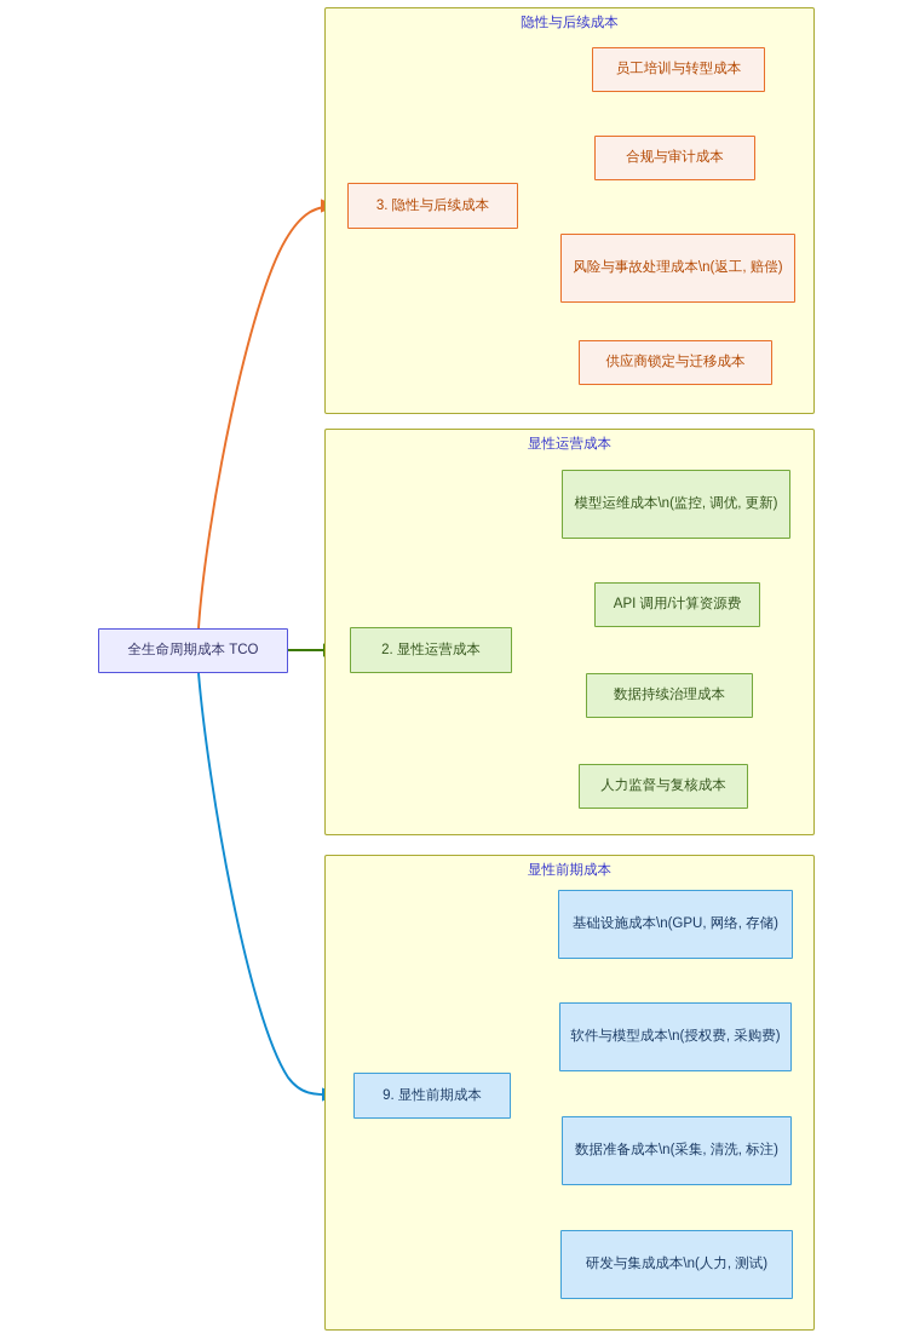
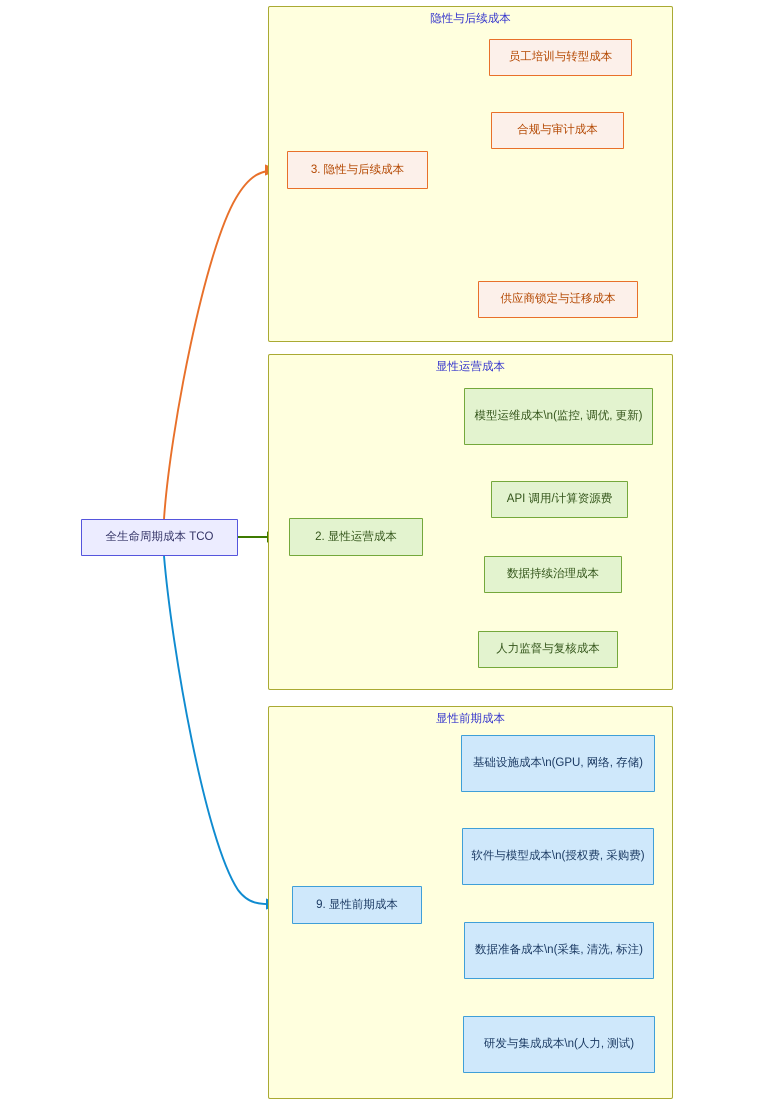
  全生命周期成本 TCO
  隐性与后续成本
  3. 隐性与后续成本
  员工培训与转型成本
  合规与审计成本
- 风险与事故处理成本\n(返工, 赔偿)
  供应商锁定与迁移成本
  显性运营成本
  2. 显性运营成本
  模型运维成本\n(监控, 调优, 更新)
  API 调用/计算资源费
  数据持续治理成本
  人力监督与复核成本
  显性前期成本
  9. 显性前期成本
  基础设施成本\n(GPU, 网络, 存储)
  软件与模型成本\n(授权费, 采购费)
  数据准备成本\n(采集, 清洗, 标注)
  研发与集成成本\n(人力, 测试)
